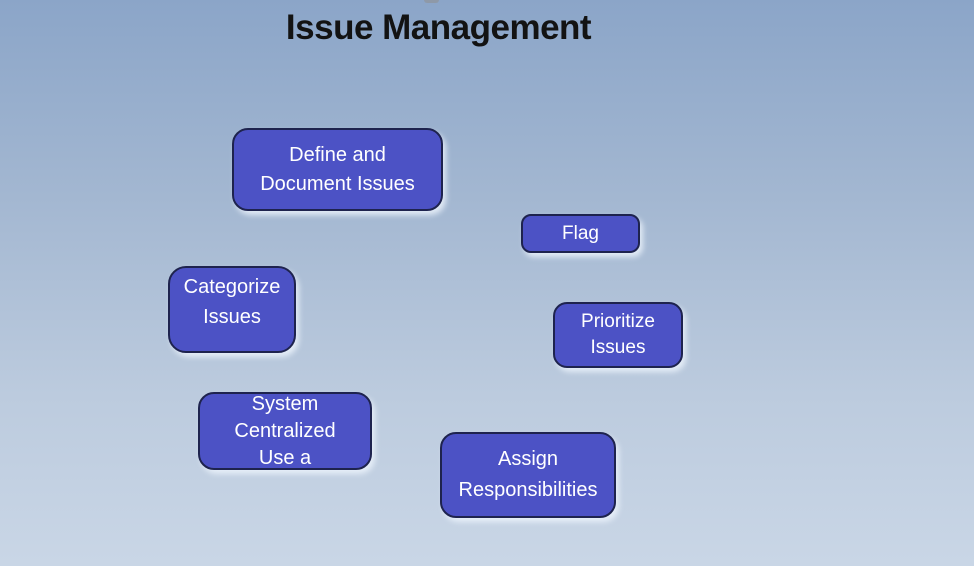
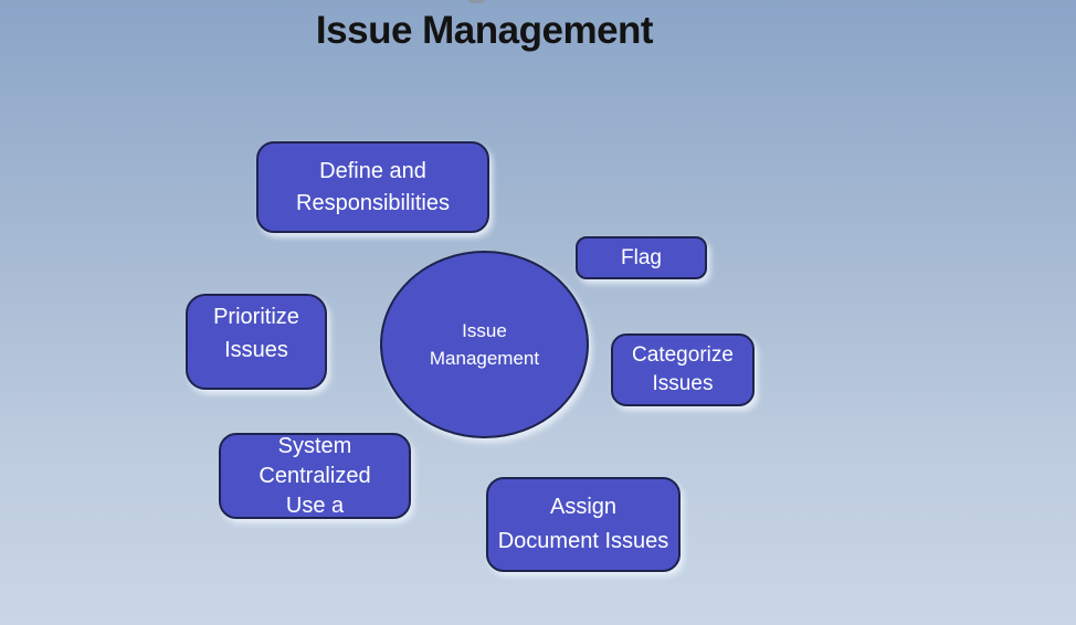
  Issue Management
+ Issue
+ Management
  Define and
- Document Issues
+ Responsibilities
  Flag
- Categorize
+ Prioritize
  Issues
- Prioritize
+ Categorize
  Issues
  System
  Centralized
  Use a
  Assign
- Responsibilities
+ Document Issues
